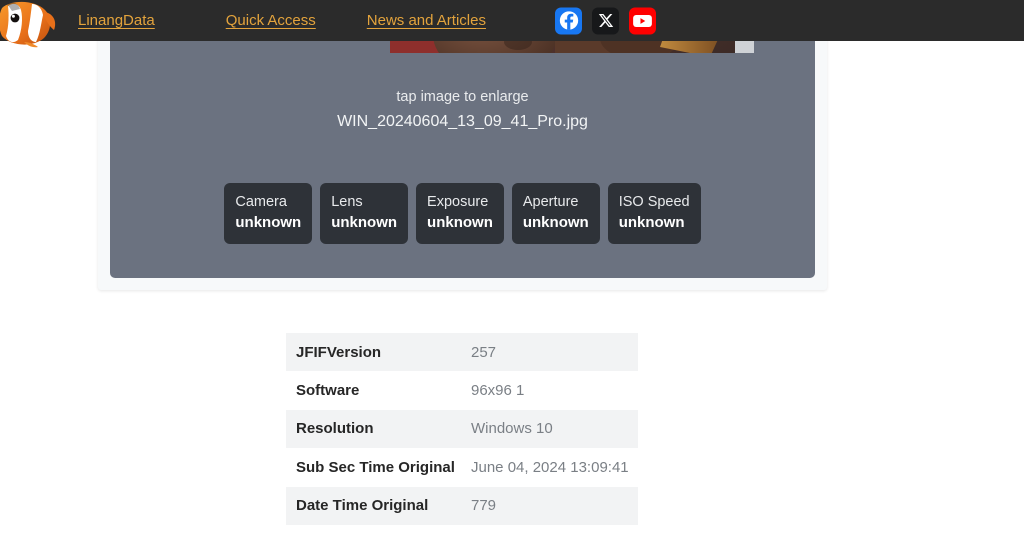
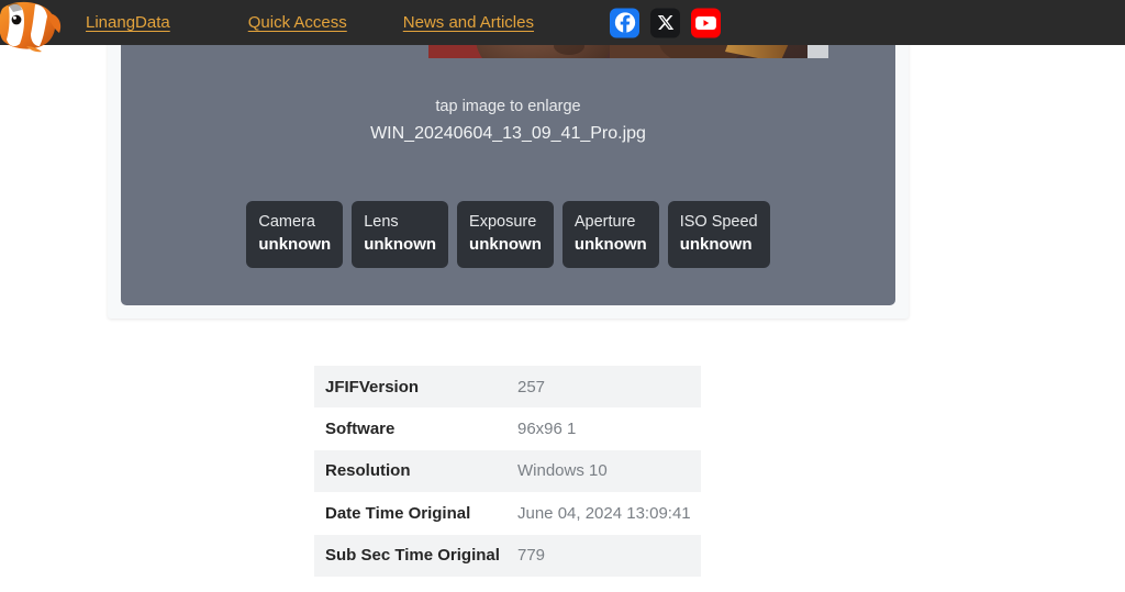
  tap image to enlarge
  WIN_20240604_13_09_41_Pro.jpg
  Camera
  unknown
  Lens
  unknown
  Exposure
  unknown
  Aperture
  unknown
  ISO Speed
  unknown
  JFIFVersion
  257
  Software
  96x96 1
  Resolution
  Windows 10
- Sub Sec Time Original
+ Date Time Original
  June 04, 2024 13:09:41
- Date Time Original
+ Sub Sec Time Original
  779
  LinangData
  Quick Access
  News and Articles
